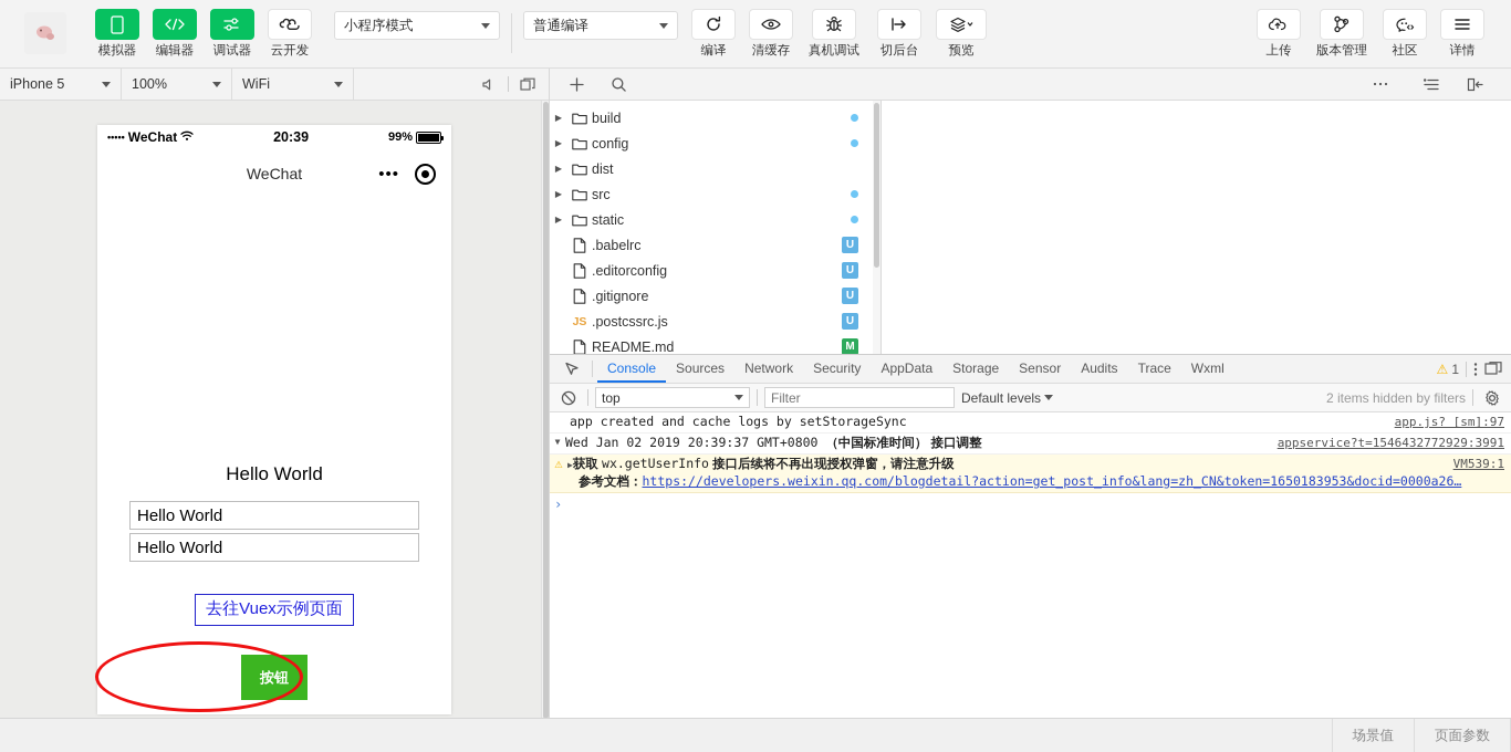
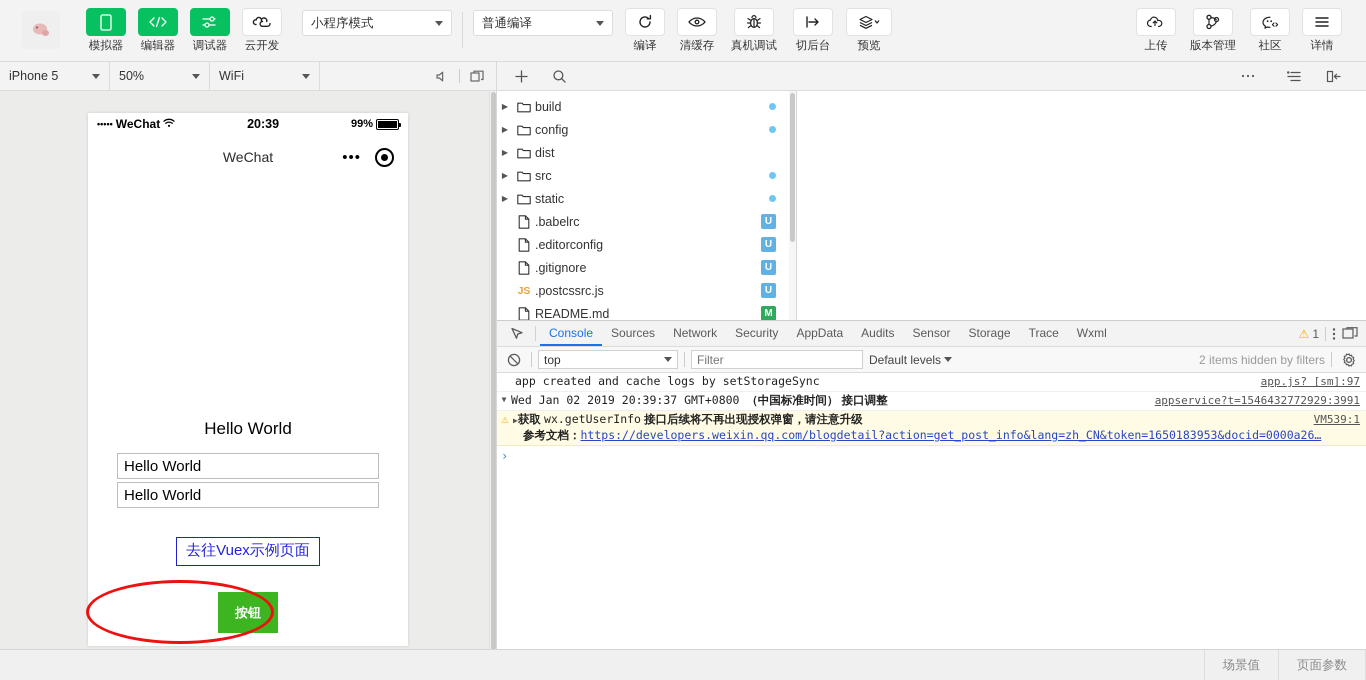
  模拟器
  编辑器
  调试器
  云开发
  小程序模式
  普通编译
  编译
  清缓存
  真机调试
  切后台
  预览
  上传
  版本管理
  社区
  详情
  iPhone 5
- 100%
+ 50%
  WiFi
  •••••
  WeChat
  20:39
  99%
  WeChat
  •••
  Hello World
  Hello World
  Hello World
  去往Vuex示例页面
  按钮
  ▶
  build
  ▶
  config
  ▶
  dist
  ▶
  src
  ▶
  static
  .babelrc
  U
  .editorconfig
  U
  .gitignore
  U
  JS
  .postcssrc.js
  U
  README.md
  M
  Console
  Sources
  Network
  Security
  AppData
- Storage
+ Audits
  Sensor
- Audits
+ Storage
  Trace
  Wxml
  ⚠
  1
  top
  Filter
  Default levels
  2 items hidden by filters
  app created and cache logs by setStorageSync
  app.js? [sm]:97
  ▼
  Wed Jan 02 2019 20:39:37 GMT+0800 （中国标准时间） 接口调整
  appservice?t=1546432772929:3991
  ⚠
  ▶获取 wx.getUserInfo 接口后续将不再出现授权弹窗，请注意升级
  参考文档：https://developers.weixin.qq.com/blogdetail?action=get_post_info&lang=zh_CN&token=1650183953&docid=0000a26…
  VM539:1
  ›
  场景值
  页面参数
